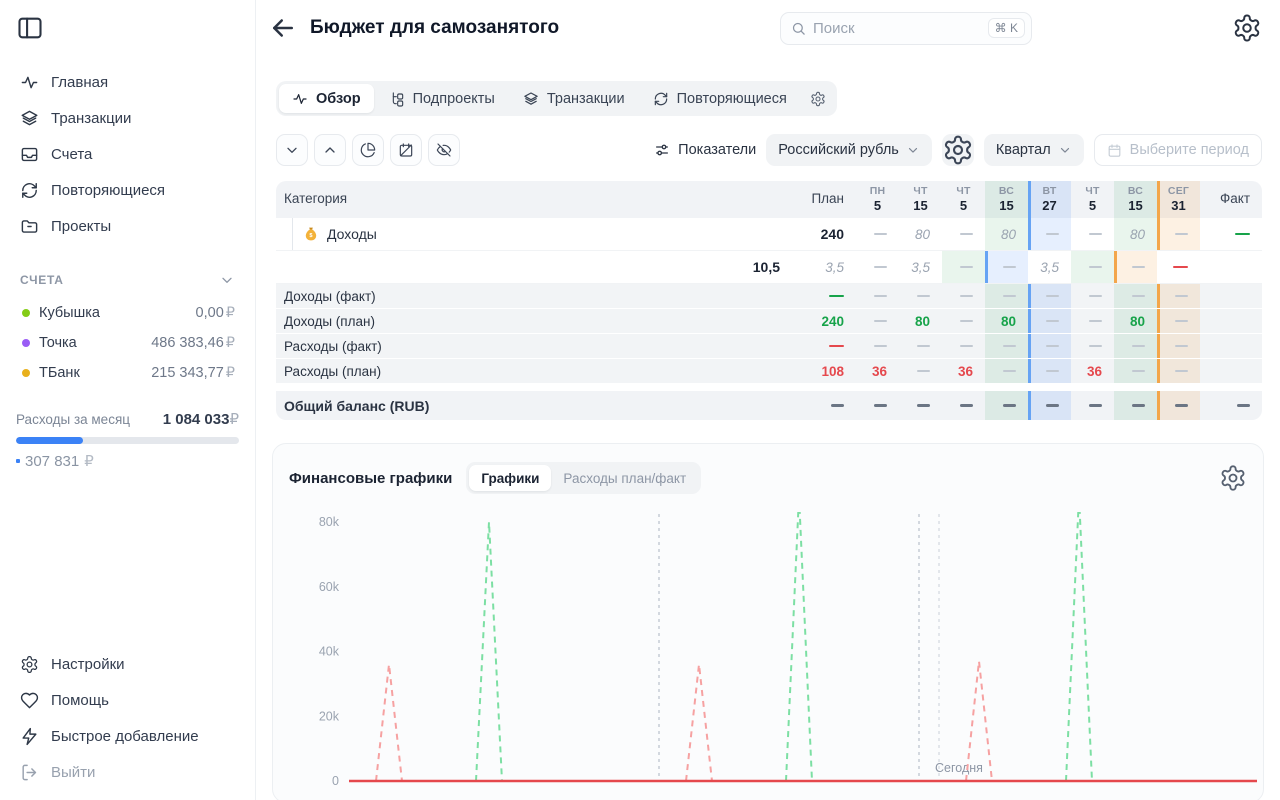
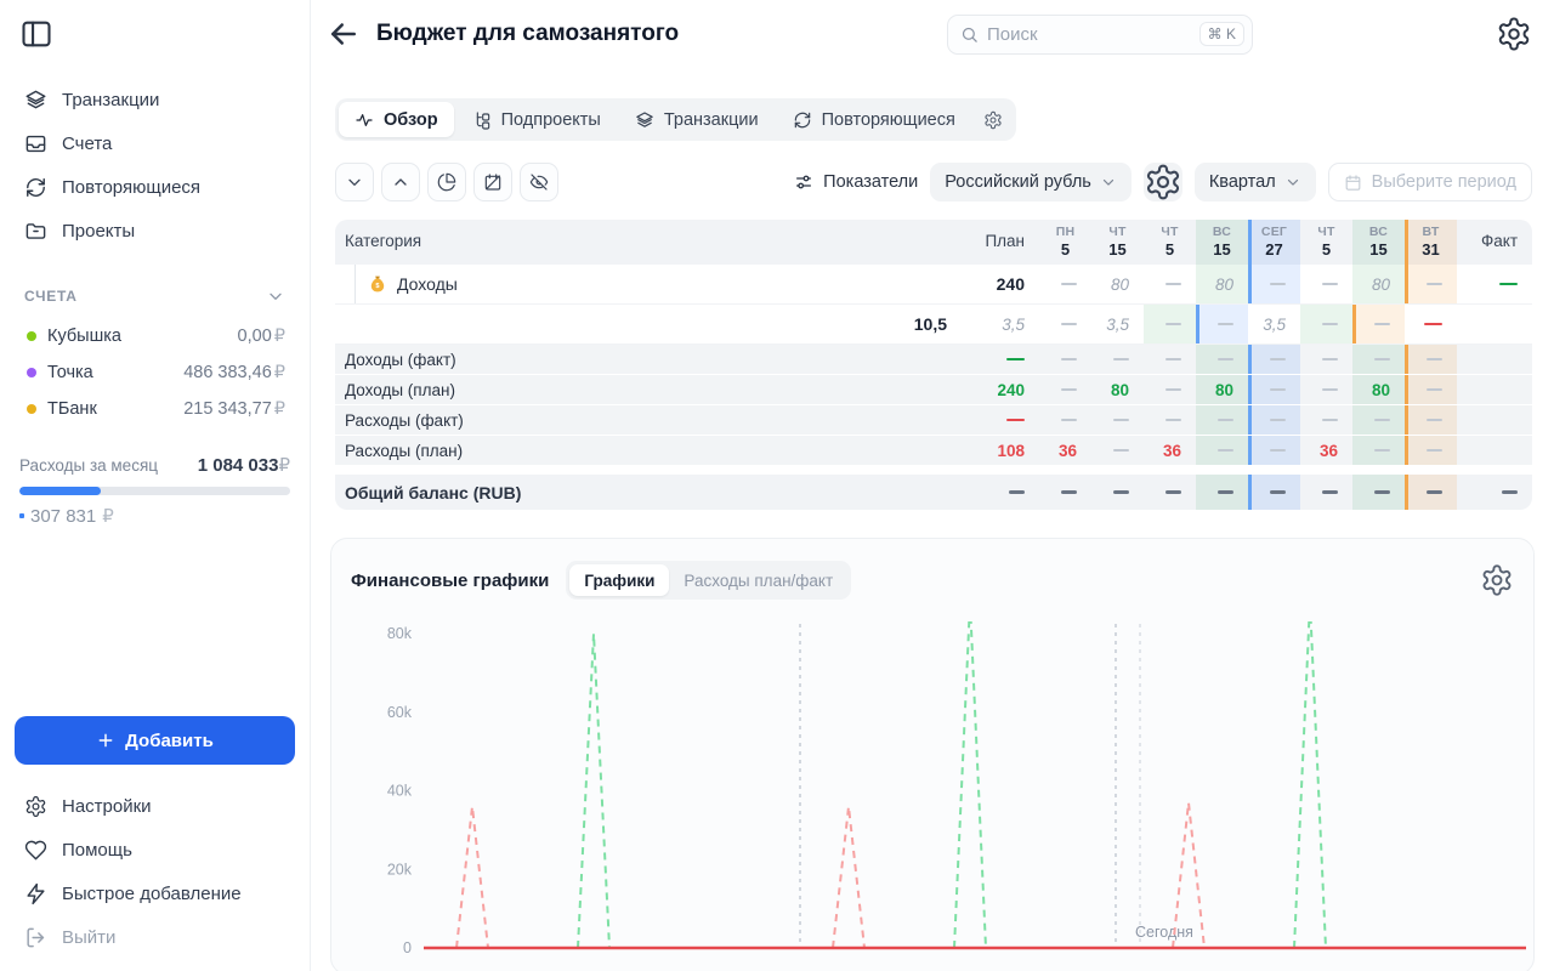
- Главная
  Транзакции
  Счета
  Повторяющиеся
  Проекты
  СЧЕТА
  Кубышка
  0,00 ₽
  Точка
  486 383,46 ₽
  ТБанк
  215 343,77 ₽
  Расходы за месяц
  1 084 033₽
  307 831
  ₽
+ Добавить
  Настройки
  Помощь
  Быстрое добавление
  Выйти
  Бюджет для самозанятого
  Поиск
  ⌘ K
  Обзор
  Подпроекты
  Транзакции
  Повторяющиеся
  Показатели
  Российский рубль
  Квартал
  Выберите период
  Категория
  План
  ПН
  5
  ЧТ
  15
  ЧТ
  5
  ВС
  15
- ВТ
+ СЕГ
  27
  ЧТ
  5
  ВС
  15
- СЕГ
+ ВТ
  31
  Факт
  Доходы
  240
  80
  80
  80
  10,5
  3,5
  3,5
  3,5
  Доходы (факт)
  Доходы (план)
  240
  80
  80
  80
  Расходы (факт)
  Расходы (план)
  108
  36
  36
  36
  Общий баланс (RUB)
  Финансовые графики
  Графики
  Расходы план/факт
  0
  20k
  40k
  60k
  80k
  Сегодня
